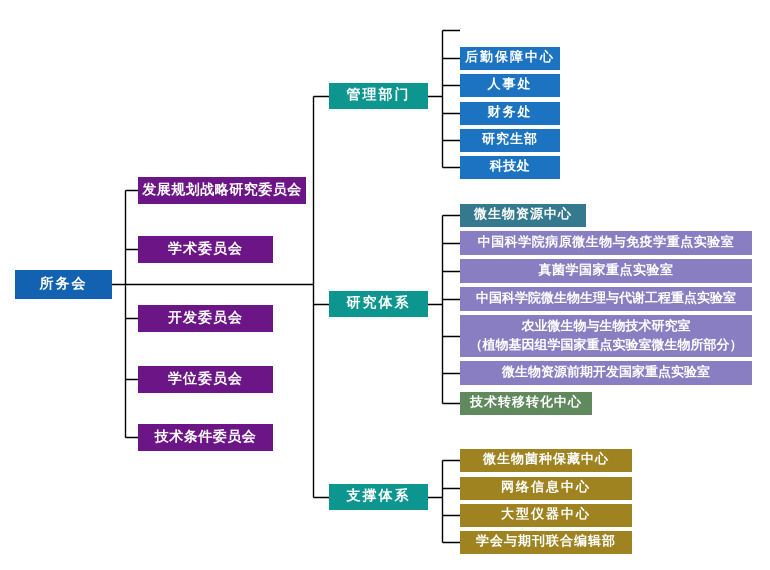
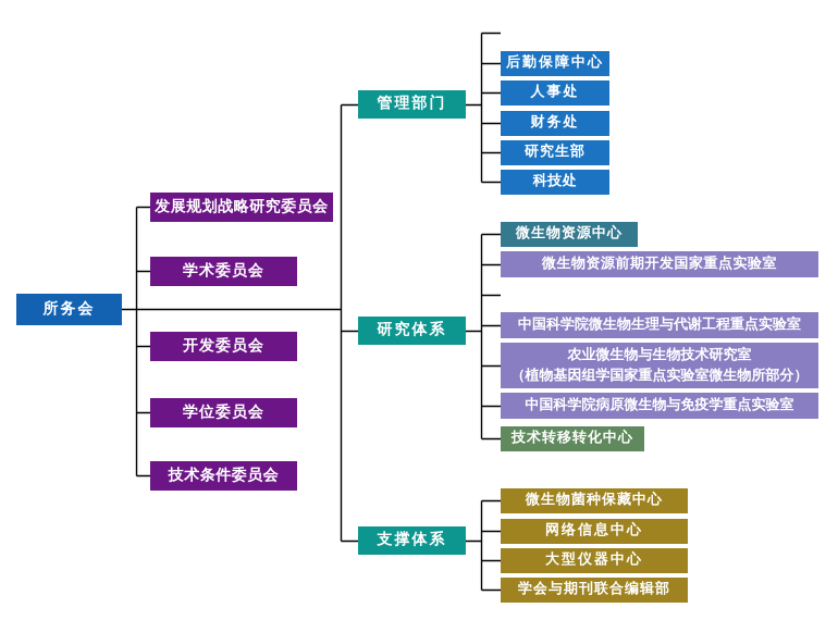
  所务会
  发展规划战略研究委员会
  学术委员会
  开发委员会
  学位委员会
  技术条件委员会
  管理部门
  研究体系
  支撑体系
  后勤保障中心
  人事处
  财务处
  研究生部
  科技处
  微生物资源中心
- 中国科学院病原微生物与免疫学重点实验室
+ 微生物资源前期开发国家重点实验室
- 真菌学国家重点实验室
  中国科学院微生物生理与代谢工程重点实验室
  农业微生物与生物技术研究室
  （植物基因组学国家重点实验室微生物所部分）
- 微生物资源前期开发国家重点实验室
+ 中国科学院病原微生物与免疫学重点实验室
  技术转移转化中心
  微生物菌种保藏中心
  网络信息中心
  大型仪器中心
  学会与期刊联合编辑部
